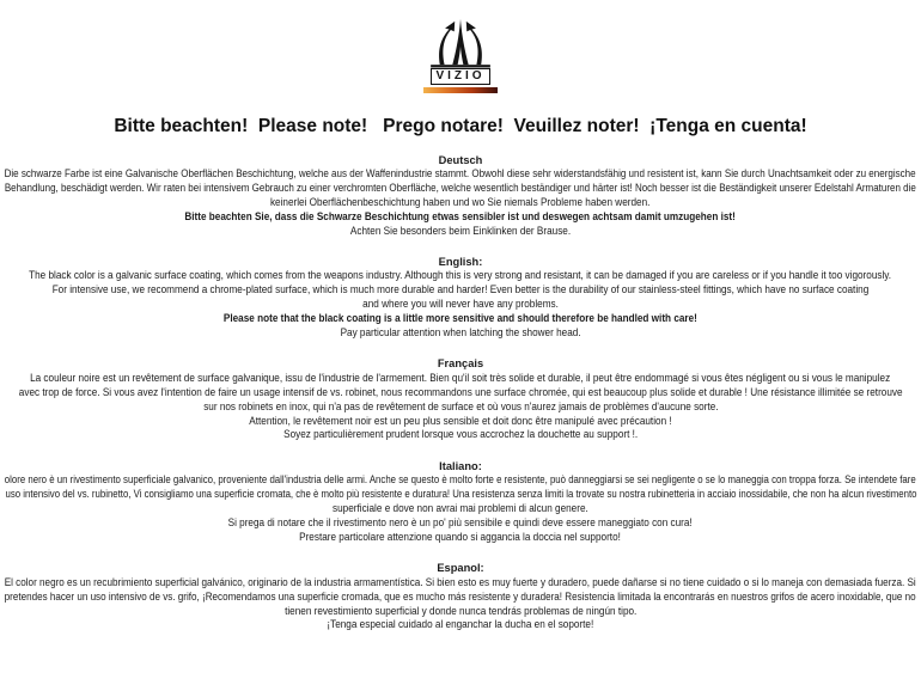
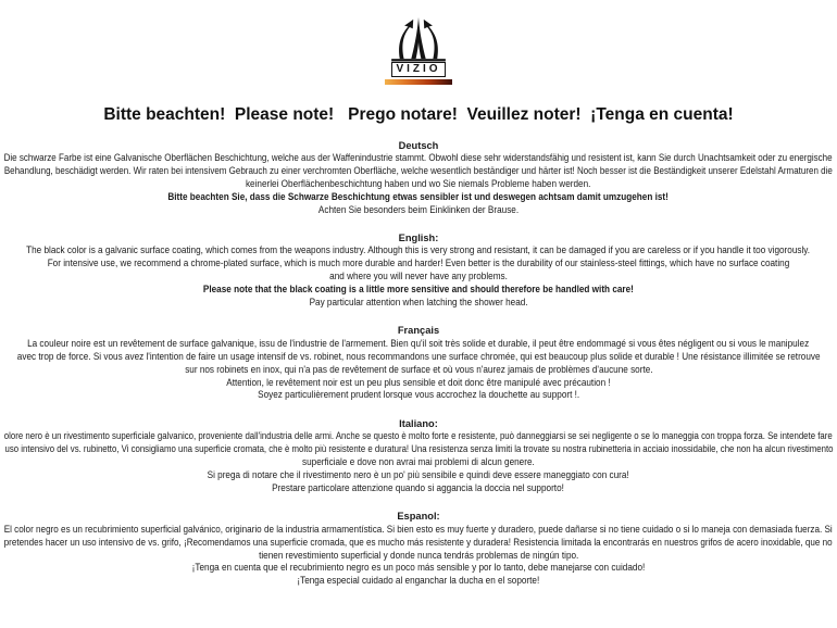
  VIZIO
  Bitte beachten! Please note! Prego notare! Veuillez noter! ¡Tenga en cuenta!
  Deutsch
  Die schwarze Farbe ist eine Galvanische Oberflächen Beschichtung, welche aus der Waffenindustrie stammt. Obwohl diese sehr widerstandsfähig und resistent ist, kann Sie durch Unachtsamkeit oder zu energische
  Behandlung, beschädigt werden. Wir raten bei intensivem Gebrauch zu einer verchromten Oberfläche, welche wesentlich beständiger und härter ist! Noch besser ist die Beständigkeit unserer Edelstahl Armaturen die
  keinerlei Oberflächenbeschichtung haben und wo Sie niemals Probleme haben werden.
  Bitte beachten Sie, dass die Schwarze Beschichtung etwas sensibler ist und deswegen achtsam damit umzugehen ist!
  Achten Sie besonders beim Einklinken der Brause.
  English:
  The black color is a galvanic surface coating, which comes from the weapons industry. Although this is very strong and resistant, it can be damaged if you are careless or if you handle it too vigorously.
  For intensive use, we recommend a chrome-plated surface, which is much more durable and harder! Even better is the durability of our stainless-steel fittings, which have no surface coating
  and where you will never have any problems.
  Please note that the black coating is a little more sensitive and should therefore be handled with care!
  Pay particular attention when latching the shower head.
  Français
  La couleur noire est un revêtement de surface galvanique, issu de l'industrie de l'armement. Bien qu'il soit très solide et durable, il peut être endommagé si vous êtes négligent ou si vous le manipulez
  avec trop de force. Si vous avez l'intention de faire un usage intensif de vs. robinet, nous recommandons une surface chromée, qui est beaucoup plus solide et durable ! Une résistance illimitée se retrouve
  sur nos robinets en inox, qui n'a pas de revêtement de surface et où vous n'aurez jamais de problèmes d'aucune sorte.
  Attention, le revêtement noir est un peu plus sensible et doit donc être manipulé avec précaution !
  Soyez particulièrement prudent lorsque vous accrochez la douchette au support !.
  Italiano:
  olore nero è un rivestimento superficiale galvanico, proveniente dall'industria delle armi. Anche se questo è molto forte e resistente, può danneggiarsi se sei negligente o se lo maneggia con troppa forza. Se intendete fare
  uso intensivo del vs. rubinetto, Vi consigliamo una superficie cromata, che è molto più resistente e duratura! Una resistenza senza limiti la trovate su nostra rubinetteria in acciaio inossidabile, che non ha alcun rivestimento
  superficiale e dove non avrai mai problemi di alcun genere.
  Si prega di notare che il rivestimento nero è un po' più sensibile e quindi deve essere maneggiato con cura!
  Prestare particolare attenzione quando si aggancia la doccia nel supporto!
  Espanol:
  El color negro es un recubrimiento superficial galvánico, originario de la industria armamentística. Si bien esto es muy fuerte y duradero, puede dañarse si no tiene cuidado o si lo maneja con demasiada fuerza. Si
  pretendes hacer un uso intensivo de vs. grifo, ¡Recomendamos una superficie cromada, que es mucho más resistente y duradera! Resistencia limitada la encontrarás en nuestros grifos de acero inoxidable, que no
  tienen revestimiento superficial y donde nunca tendrás problemas de ningún tipo.
+ ¡Tenga en cuenta que el recubrimiento negro es un poco más sensible y por lo tanto, debe manejarse con cuidado!
  ¡Tenga especial cuidado al enganchar la ducha en el soporte!
